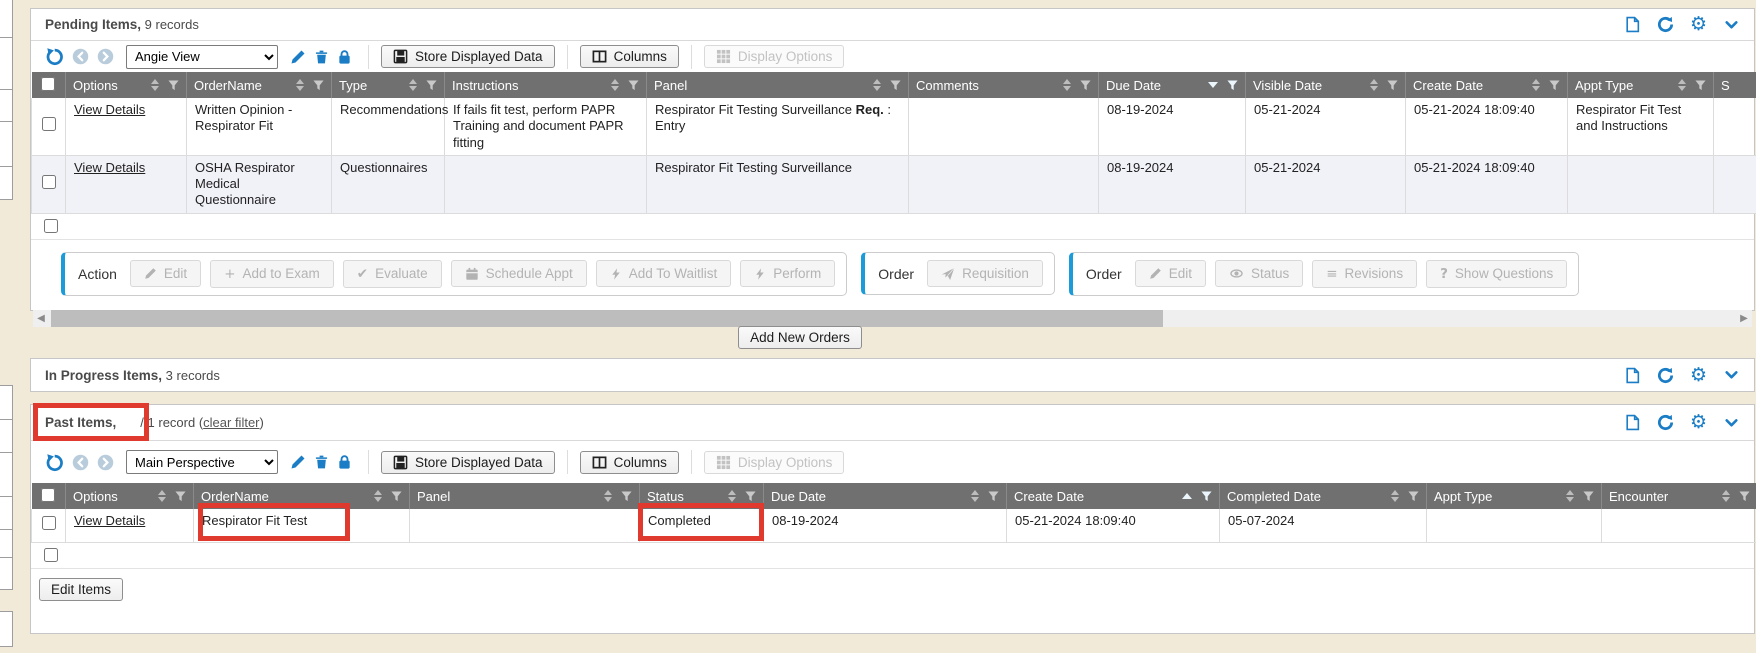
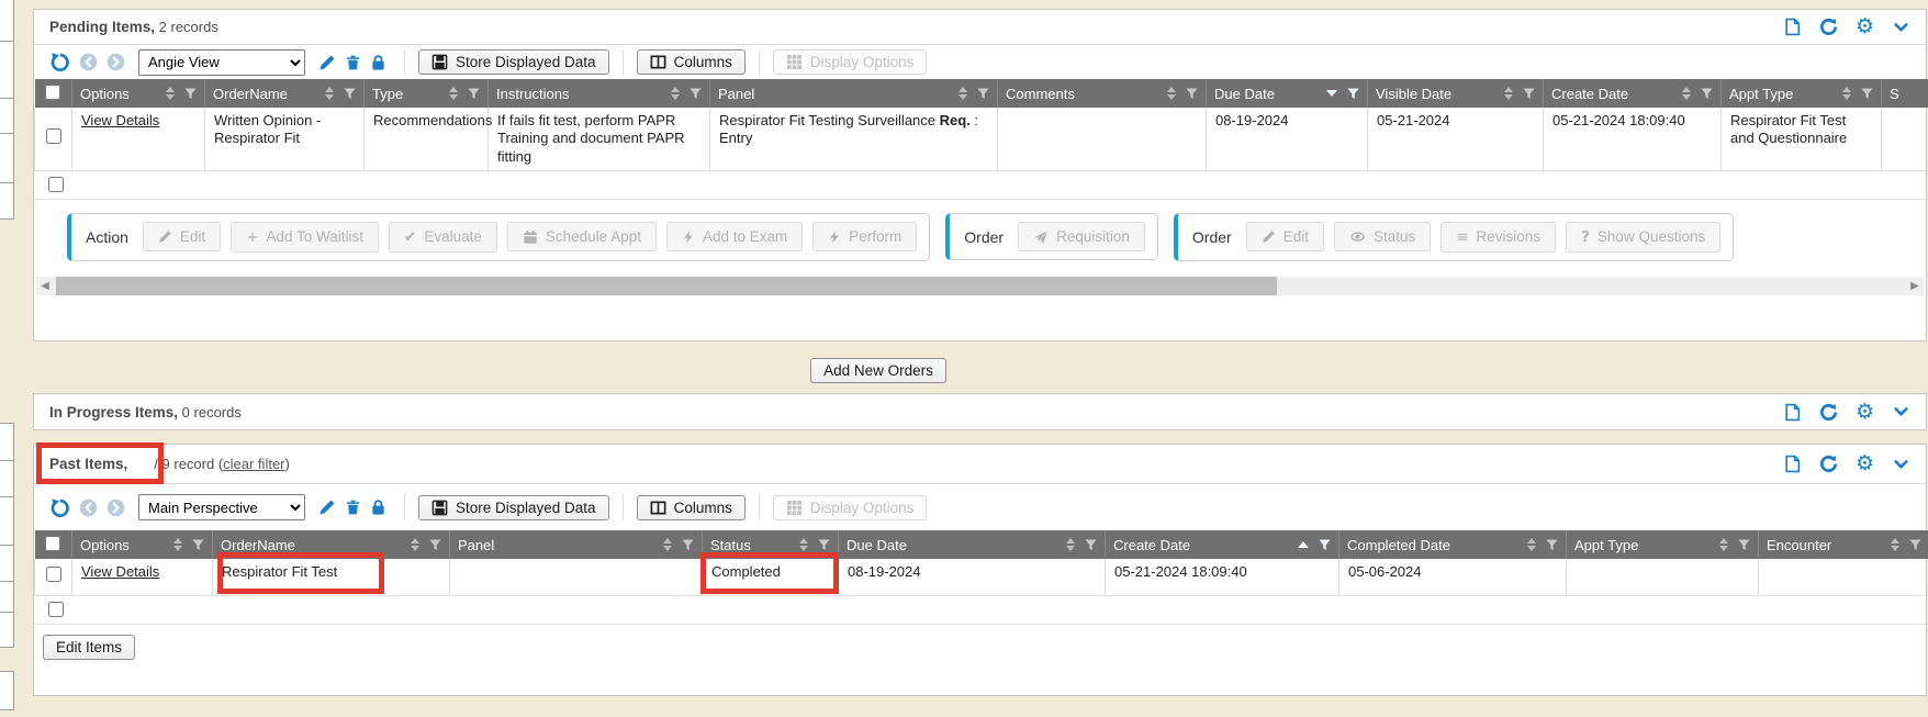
- Pending Items, 9 records
+ Pending Items, 2 records
  ⚙
  Angie View
  Store Displayed Data
  Columns
  Display Options
  	Options	OrderName	Type	Instructions	Panel	Comments	Due Date	Visible Date	Create Date	Appt Type	S
- 	View Details	Written Opinion - Respirator Fit	Recommendations	If fails fit test, perform PAPR Training and document PAPR fitting	Respirator Fit Testing Surveillance Req. : Entry		08-19-2024	05-21-2024	05-21-2024 18:09:40	Respirator Fit Test and Instructions
+ 	View Details	Written Opinion - Respirator Fit	Recommendations	If fails fit test, perform PAPR Training and document PAPR fitting	Respirator Fit Testing Surveillance Req. : Entry		08-19-2024	05-21-2024	05-21-2024 18:09:40	Respirator Fit Test and Questionnaire
- 	View Details	OSHA Respirator Medical Questionnaire	Questionnaires		Respirator Fit Testing Surveillance		08-19-2024	05-21-2024	05-21-2024 18:09:40
  Action
  Edit
  +
- Add to Exam
+ Add To Waitlist
  ✔
  Evaluate
  Schedule Appt
- Add To Waitlist
+ Add to Exam
  Perform
  Order
  Requisition
  Order
  Edit
  Status
  ≡
  Revisions
  ?
  Show Questions
  ◀
  ▶
  Add New Orders
- In Progress Items, 3 records
+ In Progress Items, 0 records
  ⚙
  Past Items,
- / 1 record (clear filter)
+ / 9 record (clear filter)
  ⚙
  Main Perspective
  Store Displayed Data
  Columns
  Display Options
  	Options	OrderName	Panel	Status	Due Date	Create Date	Completed Date	Appt Type	Encounter
- 	View Details	Respirator Fit Test		Completed	08-19-2024	05-21-2024 18:09:40	05-07-2024
+ 	View Details	Respirator Fit Test		Completed	08-19-2024	05-21-2024 18:09:40	05-06-2024
  Edit Items
